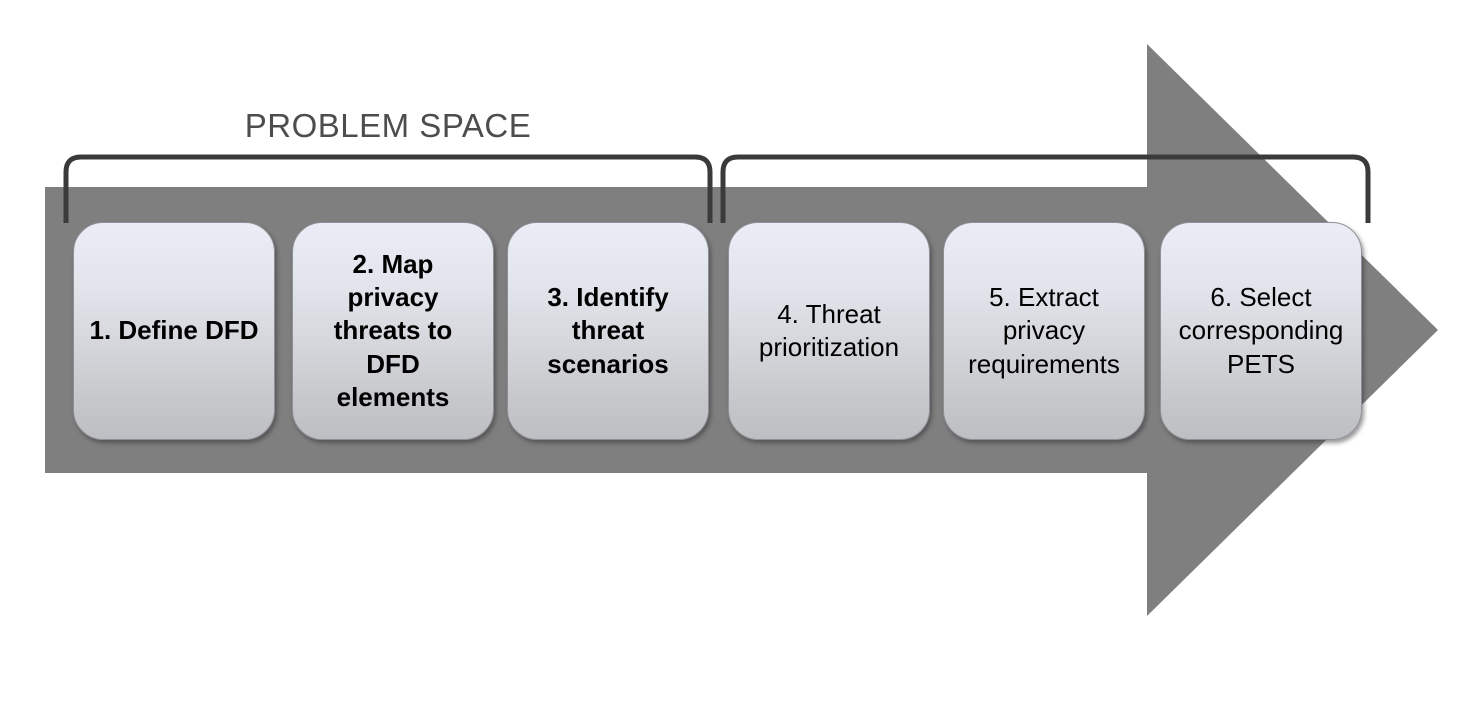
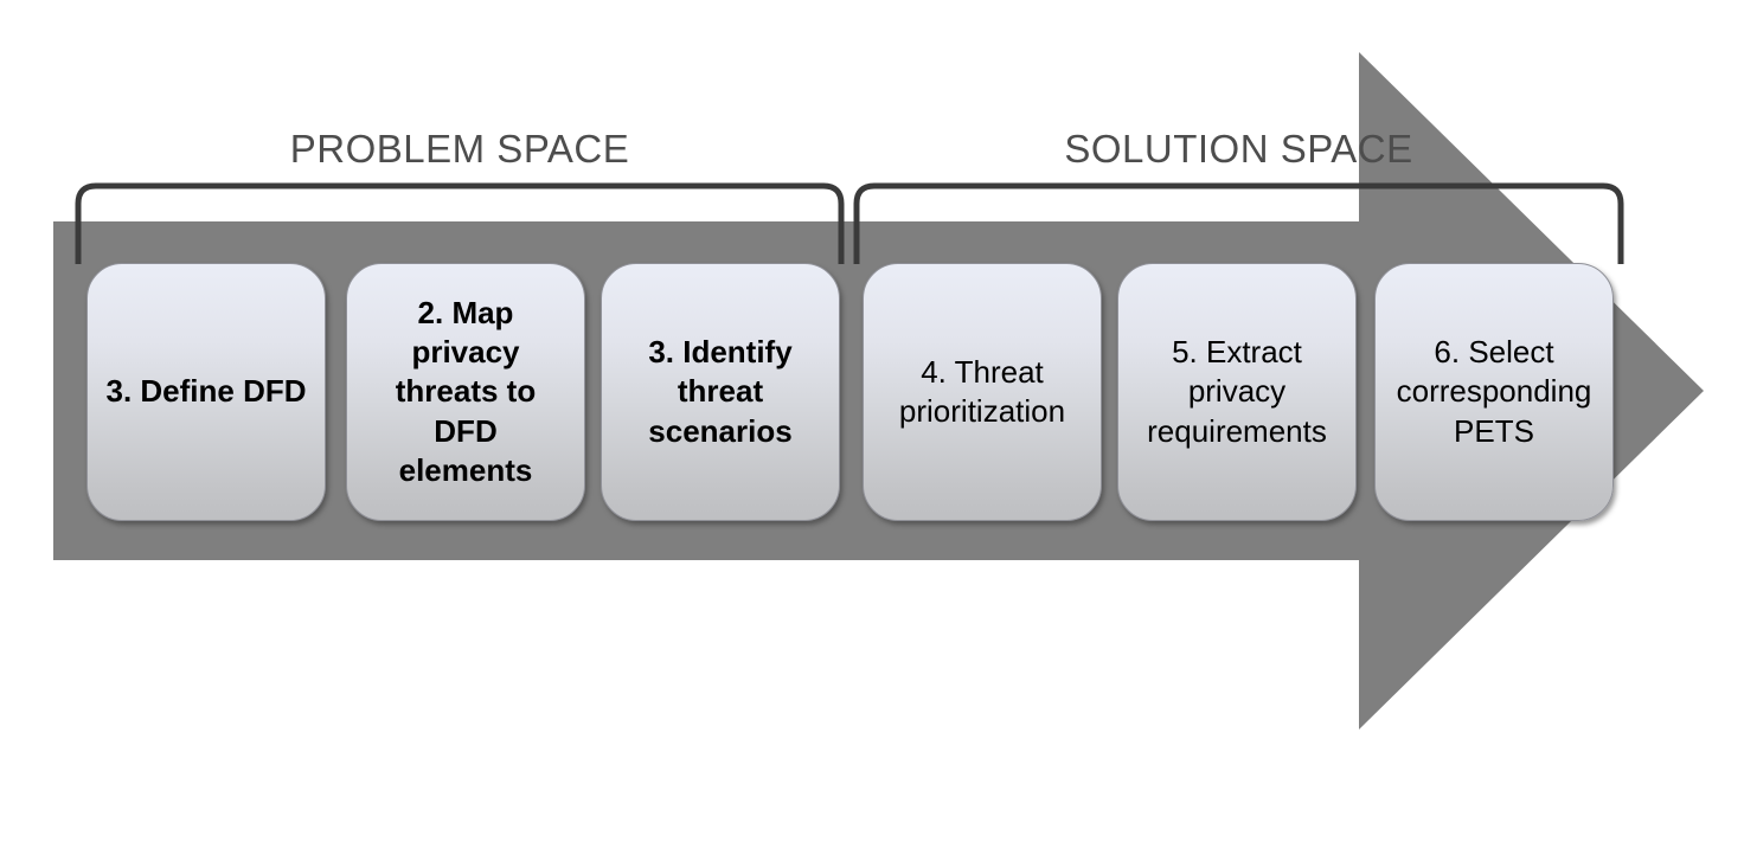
  PROBLEM SPACE
+ SOLUTION SPACE
- 1. Define DFD
+ 3. Define DFD
  2. Map
  privacy
  threats to
  DFD
  elements
  3. Identify
  threat
  scenarios
  4. Threat
  prioritization
  5. Extract
  privacy
  requirements
  6. Select
  corresponding
  PETS
